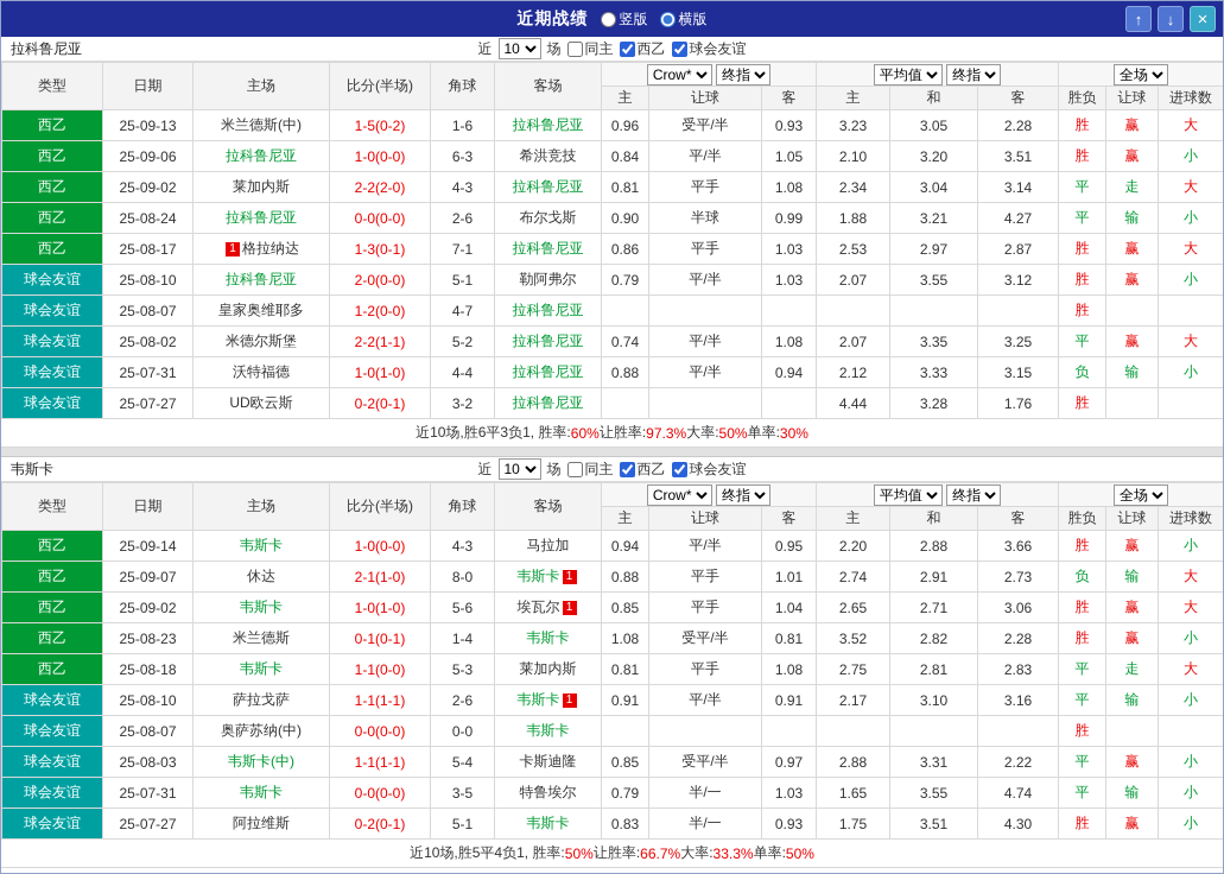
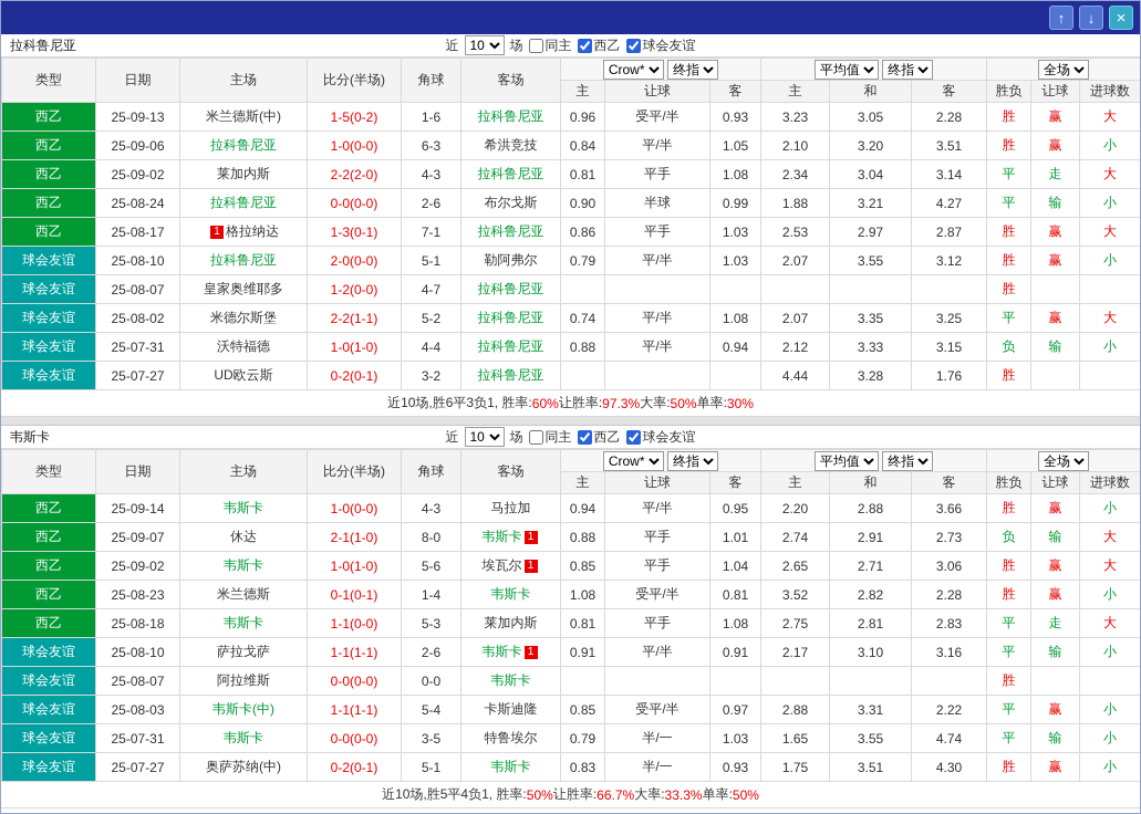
- 近期战绩
- 竖版
- 横版
  ↑
  ↓
  ×
  拉科鲁尼亚
  近
  10
  场
  同主
  西乙
  球会友谊
  类型	日期	主场	比分(半场)	角球	客场	Crow* 终指	平均值 终指	全场
  主	让球	客	主	和	客	胜负	让球	进球数
  西乙	25-09-13	米兰德斯(中)	1-5(0-2)	1-6	拉科鲁尼亚	0.96	受平/半	0.93	3.23	3.05	2.28	胜	赢	大
  西乙	25-09-06	拉科鲁尼亚	1-0(0-0)	6-3	希洪竞技	0.84	平/半	1.05	2.10	3.20	3.51	胜	赢	小
  西乙	25-09-02	莱加内斯	2-2(2-0)	4-3	拉科鲁尼亚	0.81	平手	1.08	2.34	3.04	3.14	平	走	大
  西乙	25-08-24	拉科鲁尼亚	0-0(0-0)	2-6	布尔戈斯	0.90	半球	0.99	1.88	3.21	4.27	平	输	小
  西乙	25-08-17	1 格拉纳达	1-3(0-1)	7-1	拉科鲁尼亚	0.86	平手	1.03	2.53	2.97	2.87	胜	赢	大
  球会友谊	25-08-10	拉科鲁尼亚	2-0(0-0)	5-1	勒阿弗尔	0.79	平/半	1.03	2.07	3.55	3.12	胜	赢	小
  球会友谊	25-08-07	皇家奥维耶多	1-2(0-0)	4-7	拉科鲁尼亚							胜
  球会友谊	25-08-02	米德尔斯堡	2-2(1-1)	5-2	拉科鲁尼亚	0.74	平/半	1.08	2.07	3.35	3.25	平	赢	大
  球会友谊	25-07-31	沃特福德	1-0(1-0)	4-4	拉科鲁尼亚	0.88	平/半	0.94	2.12	3.33	3.15	负	输	小
  球会友谊	25-07-27	UD欧云斯	0-2(0-1)	3-2	拉科鲁尼亚				4.44	3.28	1.76	胜
  近10场,胜6平3负1, 胜率:
  60%
  让胜率:
  97.3%
  大率:
  50%
  单率:
  30%
  韦斯卡
  近
  10
  场
  同主
  西乙
  球会友谊
  类型	日期	主场	比分(半场)	角球	客场	Crow* 终指	平均值 终指	全场
  主	让球	客	主	和	客	胜负	让球	进球数
  西乙	25-09-14	韦斯卡	1-0(0-0)	4-3	马拉加	0.94	平/半	0.95	2.20	2.88	3.66	胜	赢	小
  西乙	25-09-07	休达	2-1(1-0)	8-0	韦斯卡 1	0.88	平手	1.01	2.74	2.91	2.73	负	输	大
  西乙	25-09-02	韦斯卡	1-0(1-0)	5-6	埃瓦尔 1	0.85	平手	1.04	2.65	2.71	3.06	胜	赢	大
  西乙	25-08-23	米兰德斯	0-1(0-1)	1-4	韦斯卡	1.08	受平/半	0.81	3.52	2.82	2.28	胜	赢	小
  西乙	25-08-18	韦斯卡	1-1(0-0)	5-3	莱加内斯	0.81	平手	1.08	2.75	2.81	2.83	平	走	大
  球会友谊	25-08-10	萨拉戈萨	1-1(1-1)	2-6	韦斯卡 1	0.91	平/半	0.91	2.17	3.10	3.16	平	输	小
- 球会友谊	25-08-07	奥萨苏纳(中)	0-0(0-0)	0-0	韦斯卡							胜
+ 球会友谊	25-08-07	阿拉维斯	0-0(0-0)	0-0	韦斯卡							胜
  球会友谊	25-08-03	韦斯卡(中)	1-1(1-1)	5-4	卡斯迪隆	0.85	受平/半	0.97	2.88	3.31	2.22	平	赢	小
  球会友谊	25-07-31	韦斯卡	0-0(0-0)	3-5	特鲁埃尔	0.79	半/一	1.03	1.65	3.55	4.74	平	输	小
- 球会友谊	25-07-27	阿拉维斯	0-2(0-1)	5-1	韦斯卡	0.83	半/一	0.93	1.75	3.51	4.30	胜	赢	小
+ 球会友谊	25-07-27	奥萨苏纳(中)	0-2(0-1)	5-1	韦斯卡	0.83	半/一	0.93	1.75	3.51	4.30	胜	赢	小
  近10场,胜5平4负1, 胜率:
  50%
  让胜率:
  66.7%
  大率:
  33.3%
  单率:
  50%
